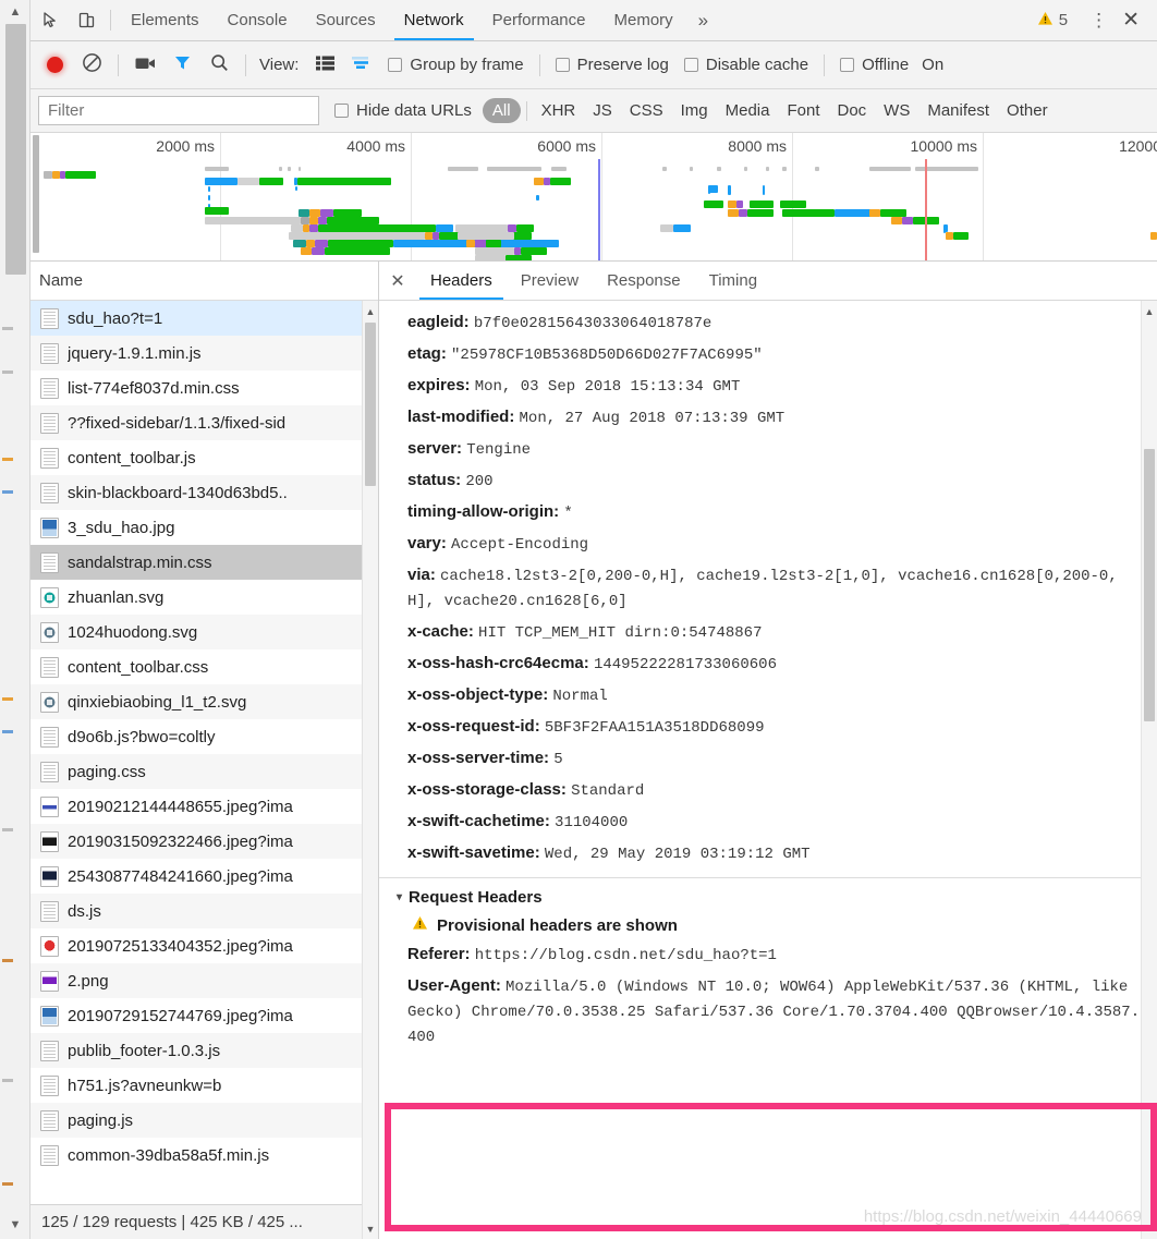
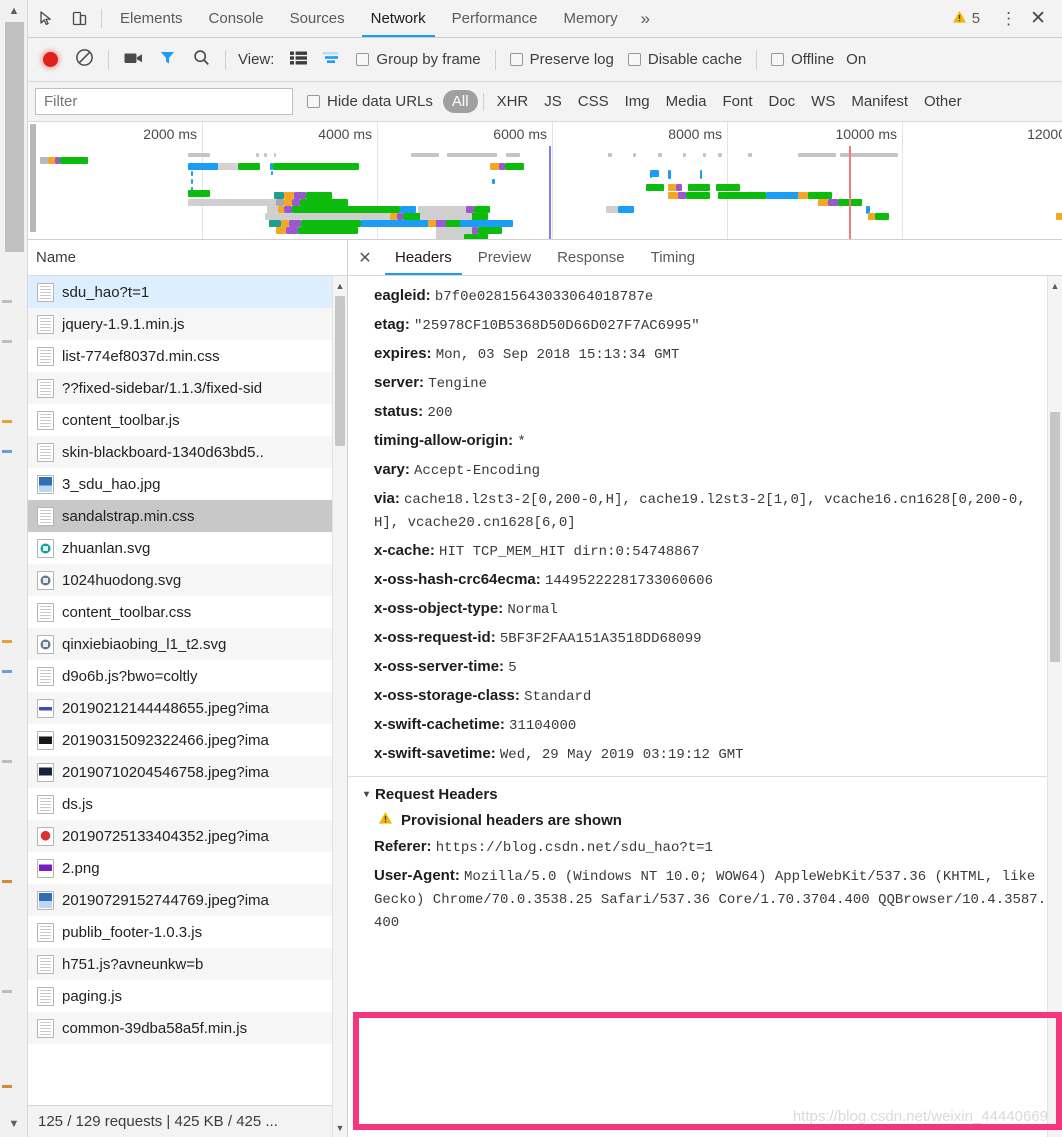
  ▲
  ▼
  Elements
  Console
  Sources
  Network
  Performance
  Memory
  »
  5
  ⋮
  ✕
  View:
  Group by frame
  Preserve log
  Disable cache
  Offline
  On
  Filter
  Hide data URLs
  All
  XHR
  JS
  CSS
  Img
  Media
  Font
  Doc
  WS
  Manifest
  Other
  2000 ms
  4000 ms
  6000 ms
  8000 ms
  10000 ms
  1200
  Name
  sdu_hao?t=1
  jquery-1.9.1.min.js
  list-774ef8037d.min.css
  ??fixed-sidebar/1.1.3/fixed-sid
  content_toolbar.js
  skin-blackboard-1340d63bd5..
  3_sdu_hao.jpg
  sandalstrap.min.css
  zhuanlan.svg
  1024huodong.svg
  content_toolbar.css
  qinxiebiaobing_l1_t2.svg
  d9o6b.js?bwo=coltly
- paging.css
  20190212144448655.jpeg?ima
  20190315092322466.jpeg?ima
- 25430877484241660.jpeg?ima
+ 20190710204546758.jpeg?ima
  ds.js
  20190725133404352.jpeg?ima
  2.png
  20190729152744769.jpeg?ima
  publib_footer-1.0.3.js
  h751.js?avneunkw=b
  paging.js
  common-39dba58a5f.min.js
  ▲
  ▼
  125 / 129 requests | 425 KB / 425 ...
  ✕
  Headers
  Preview
  Response
  Timing
  eagleid: b7f0e02815643033064018787e
  etag: "25978CF10B5368D50D66D027F7AC6995"
  expires: Mon, 03 Sep 2018 15:13:34 GMT
- last-modified: Mon, 27 Aug 2018 07:13:39 GMT
  server: Tengine
  status: 200
  timing-allow-origin: *
  vary: Accept-Encoding
  via: cache18.l2st3-2[0,200-0,H], cache19.l2st3-2[1,0], vcache16.cn1628[0,200-0,H], vcache20.cn1628[6,0]
  x-cache: HIT TCP_MEM_HIT dirn:0:54748867
  x-oss-hash-crc64ecma: 14495222281733060606
  x-oss-object-type: Normal
  x-oss-request-id: 5BF3F2FAA151A3518DD68099
  x-oss-server-time: 5
  x-oss-storage-class: Standard
  x-swift-cachetime: 31104000
  x-swift-savetime: Wed, 29 May 2019 03:19:12 GMT
  ▾
  Request Headers
  Provisional headers are shown
  Referer: https://blog.csdn.net/sdu_hao?t=1
  User-Agent: Mozilla/5.0 (Windows NT 10.0; WOW64) AppleWebKit/537.36 (KHTML, like Gecko) Chrome/70.0.3538.25 Safari/537.36 Core/1.70.3704.400 QQBrowser/10.4.3587.400
  ▲
  https://blog.csdn.net/weixin_44440669
